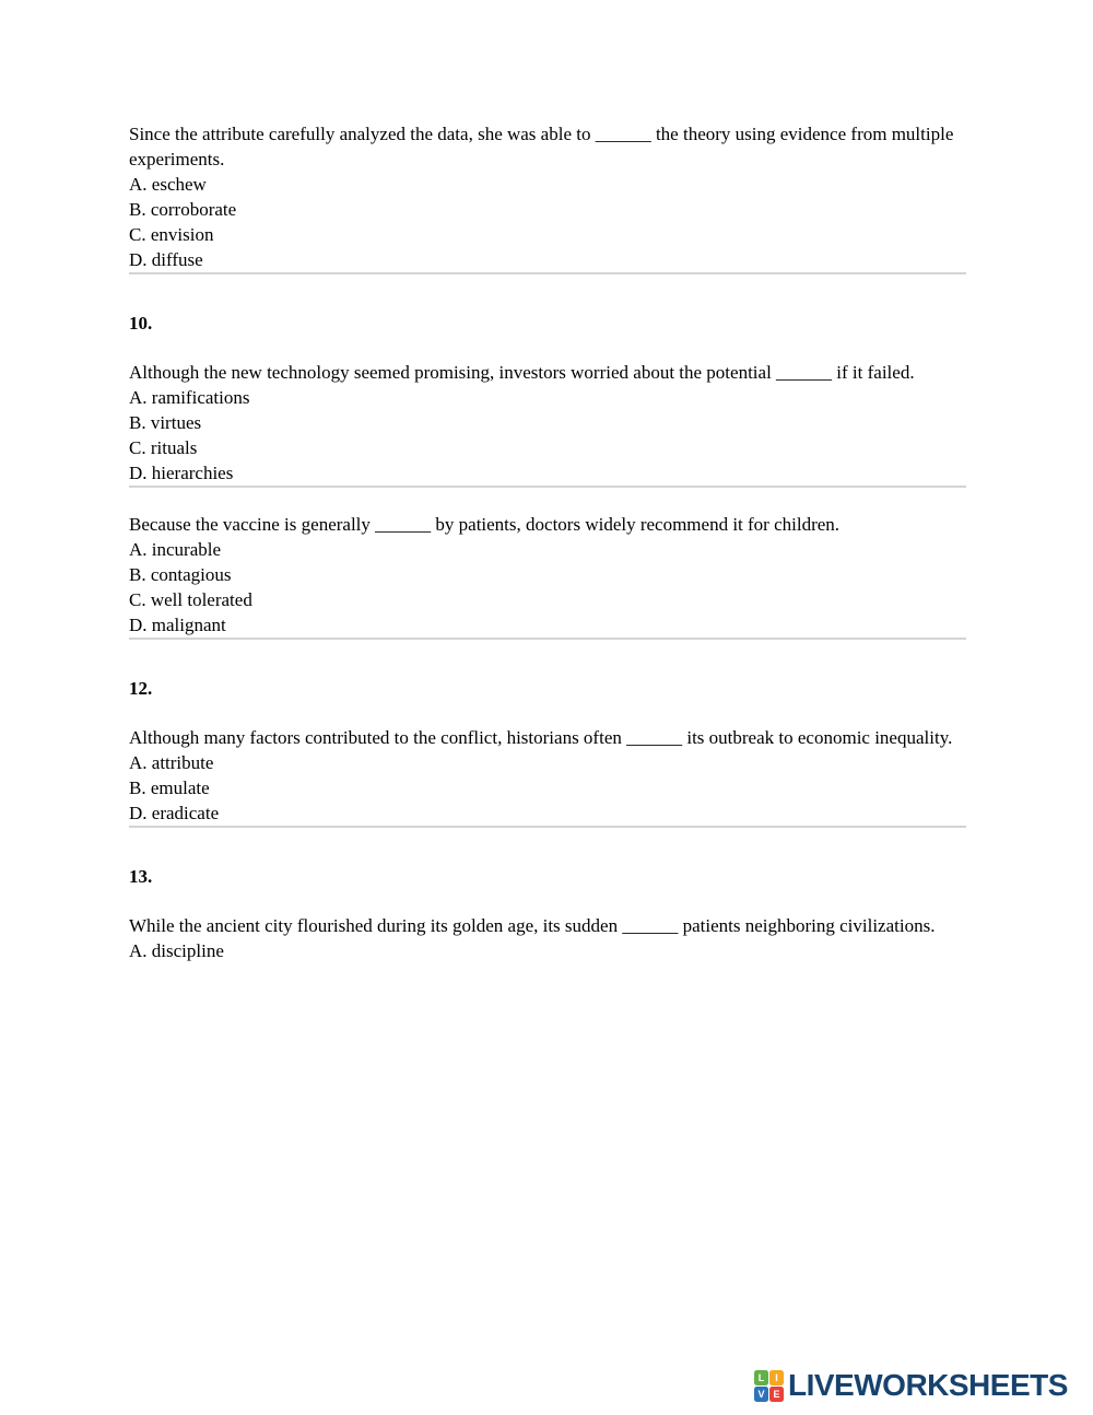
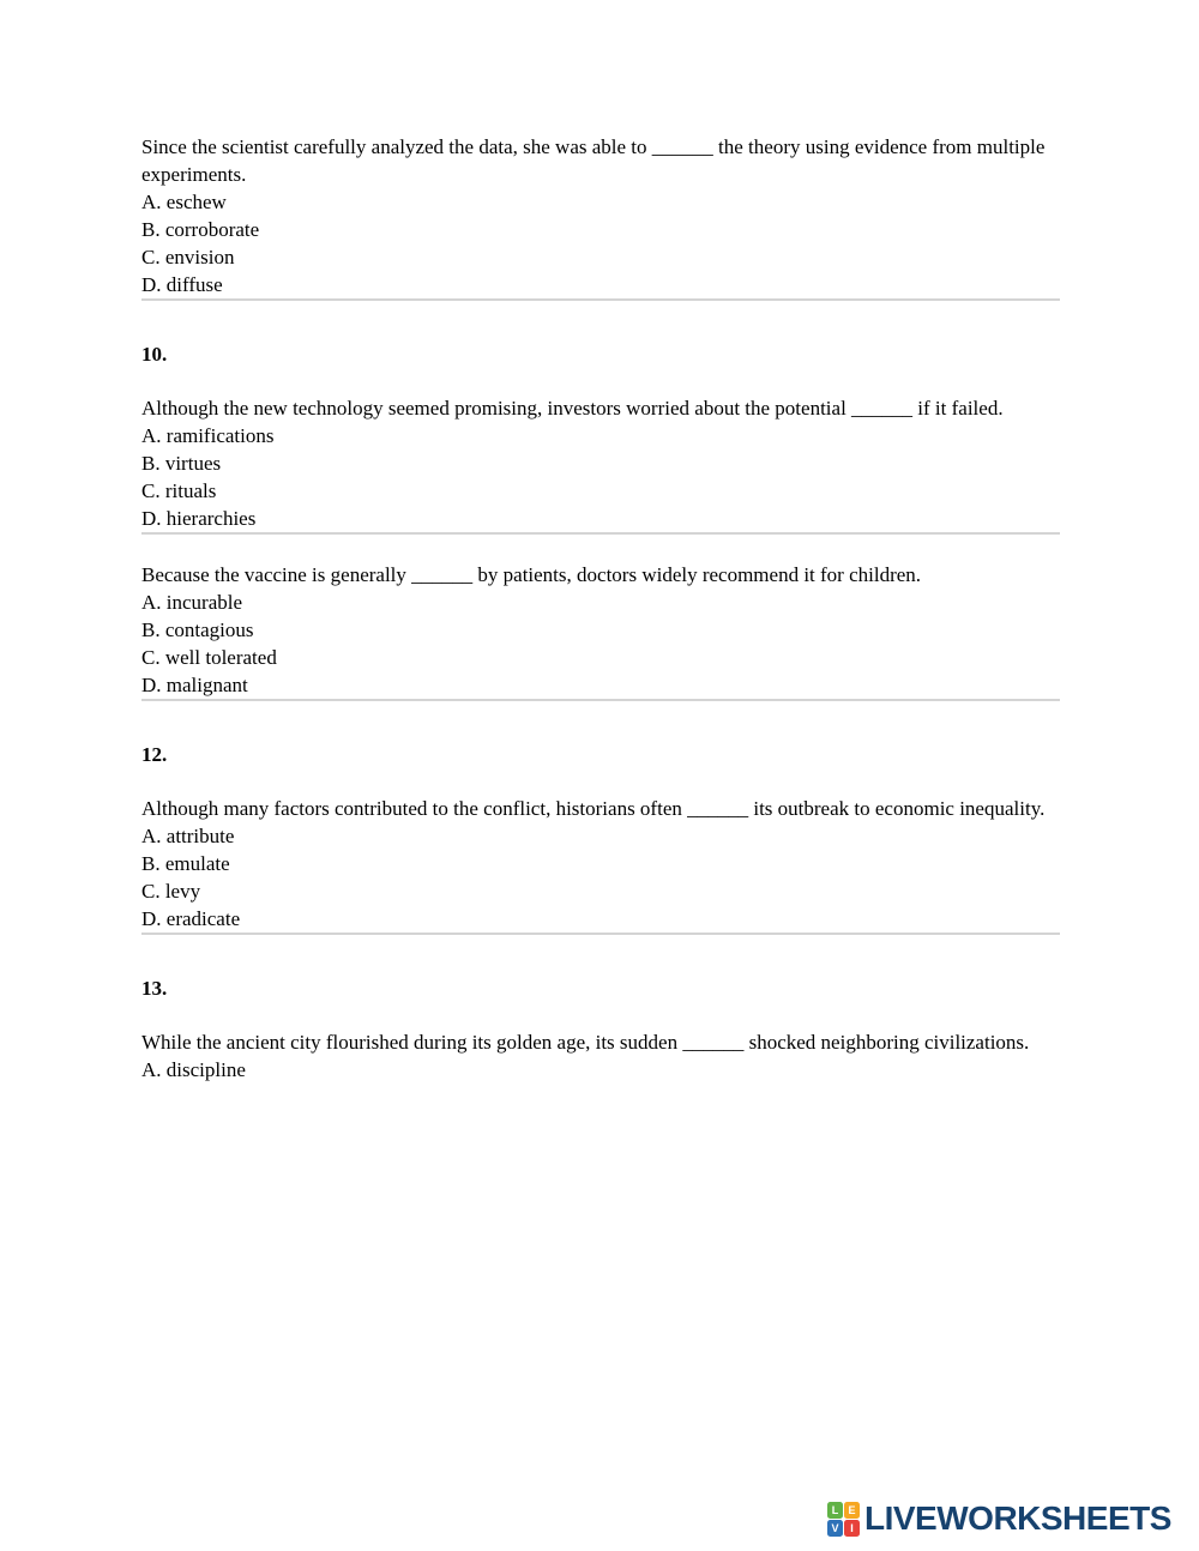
- Since the attribute carefully analyzed the data, she was able to ______ the theory using evidence from multiple experiments.
+ Since the scientist carefully analyzed the data, she was able to ______ the theory using evidence from multiple experiments.
  A. eschew
  B. corroborate
  C. envision
  D. diffuse
  10.
  Although the new technology seemed promising, investors worried about the potential ______ if it failed.
  A. ramifications
  B. virtues
  C. rituals
  D. hierarchies
  Because the vaccine is generally ______ by patients, doctors widely recommend it for children.
  A. incurable
  B. contagious
  C. well tolerated
  D. malignant
  12.
  Although many factors contributed to the conflict, historians often ______ its outbreak to economic inequality.
  A. attribute
  B. emulate
+ C. levy
  D. eradicate
  13.
- While the ancient city flourished during its golden age, its sudden ______ patients neighboring civilizations.
+ While the ancient city flourished during its golden age, its sudden ______ shocked neighboring civilizations.
  A. discipline
  L
- I
+ E
  V
- E
+ I
  LIVEWORKSHEETS
